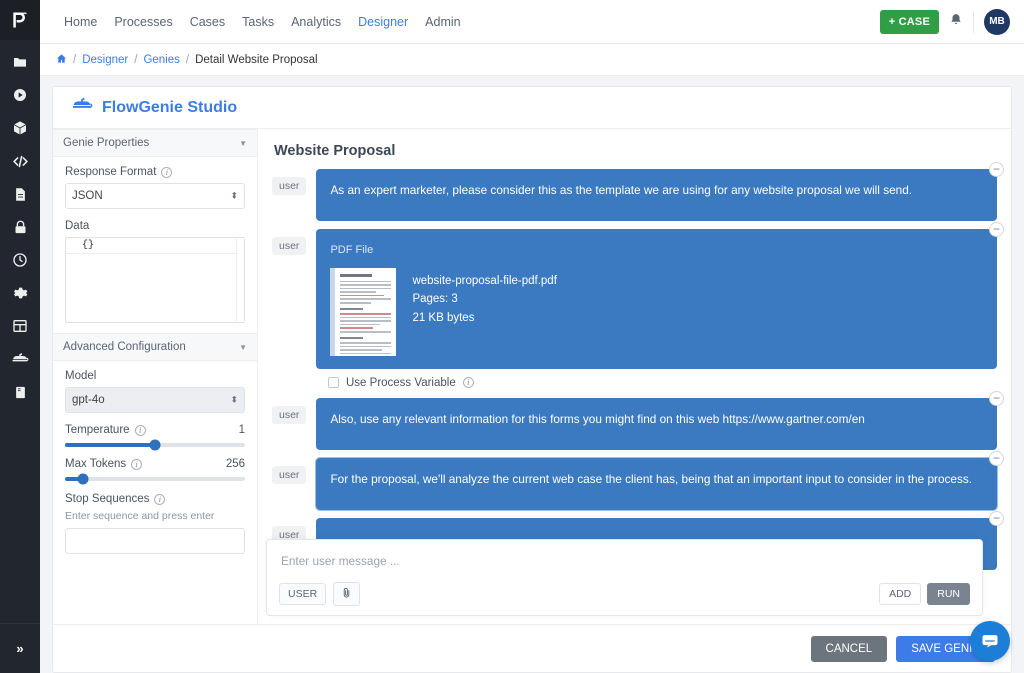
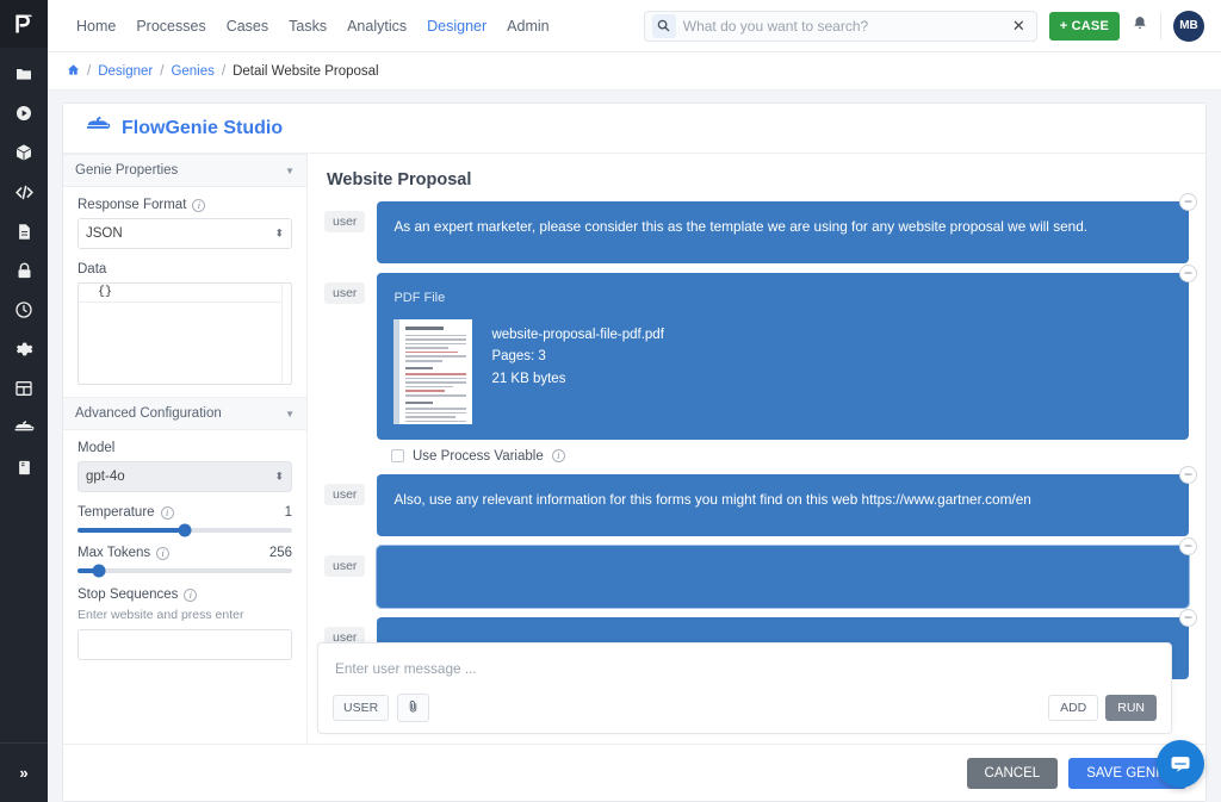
  »
  Home
  Processes
  Cases
  Tasks
  Analytics
  Designer
  Admin
+ What do you want to search?
+ ✕
  + CASE
  MB
  /
  Designer
  /
  Genies
  /
  Detail Website Proposal
  FlowGenie Studio
  Genie Properties
  ▼
  Response Format
  i
  JSON
  Data
  {}
  Advanced Configuration
  ▼
  Model
  gpt-4o
  Temperature
  i
  1
  Max Tokens
  i
  256
  Stop Sequences
  i
- Enter sequence and press enter
+ Enter website and press enter
  Website Proposal
  user
  As an expert marketer, please consider this as the template we are using for any website proposal we will send.
  −
  user
  PDF File
  website-proposal-file-pdf.pdf
  Pages: 3
  21 KB bytes
  −
  Use Process Variable
  i
  user
  Also, use any relevant information for this forms you might find on this web https://www.gartner.com/en
  −
  user
- For the proposal, we'll analyze the current web case the client has, being that an important input to consider in the process.
  −
  user
  −
  Enter user message ...
  USER
  ADD
  RUN
  CANCEL
  SAVE GEN
